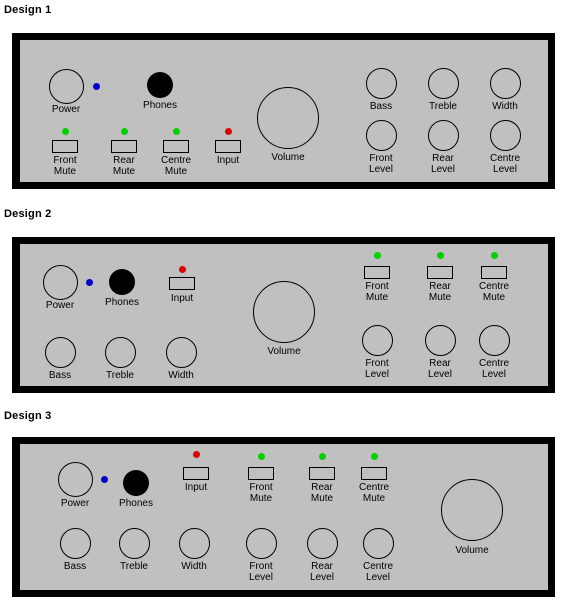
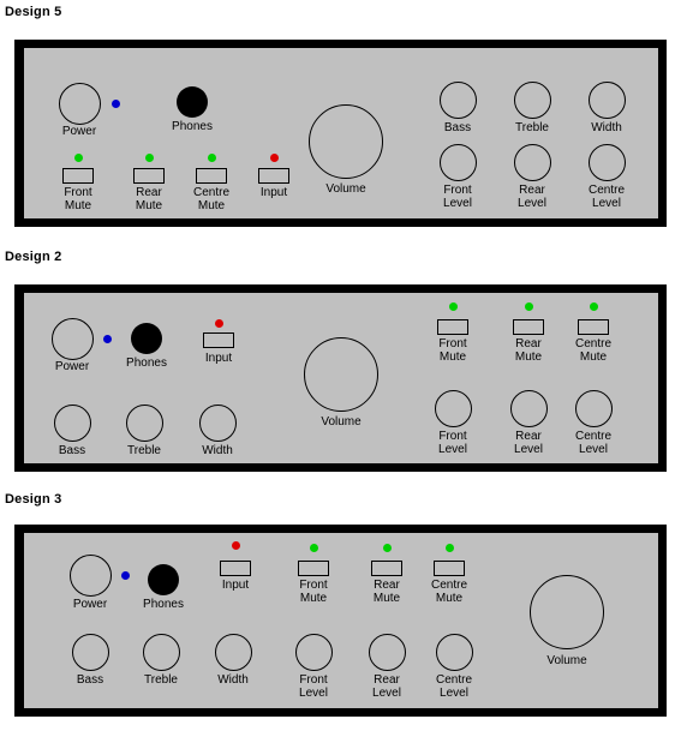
- Design 1
+ Design 5
  Power
  Phones
  Volume
  Bass
  Treble
  Width
  Front
  Mute
  Rear
  Mute
  Centre
  Mute
  Input
  Front
  Level
  Rear
  Level
  Centre
  Level
  Design 2
  Power
  Phones
  Input
  Volume
  Front
  Mute
  Rear
  Mute
  Centre
  Mute
  Bass
  Treble
  Width
  Front
  Level
  Rear
  Level
  Centre
  Level
  Design 3
  Power
  Phones
  Input
  Front
  Mute
  Rear
  Mute
  Centre
  Mute
  Volume
  Bass
  Treble
  Width
  Front
  Level
  Rear
  Level
  Centre
  Level
